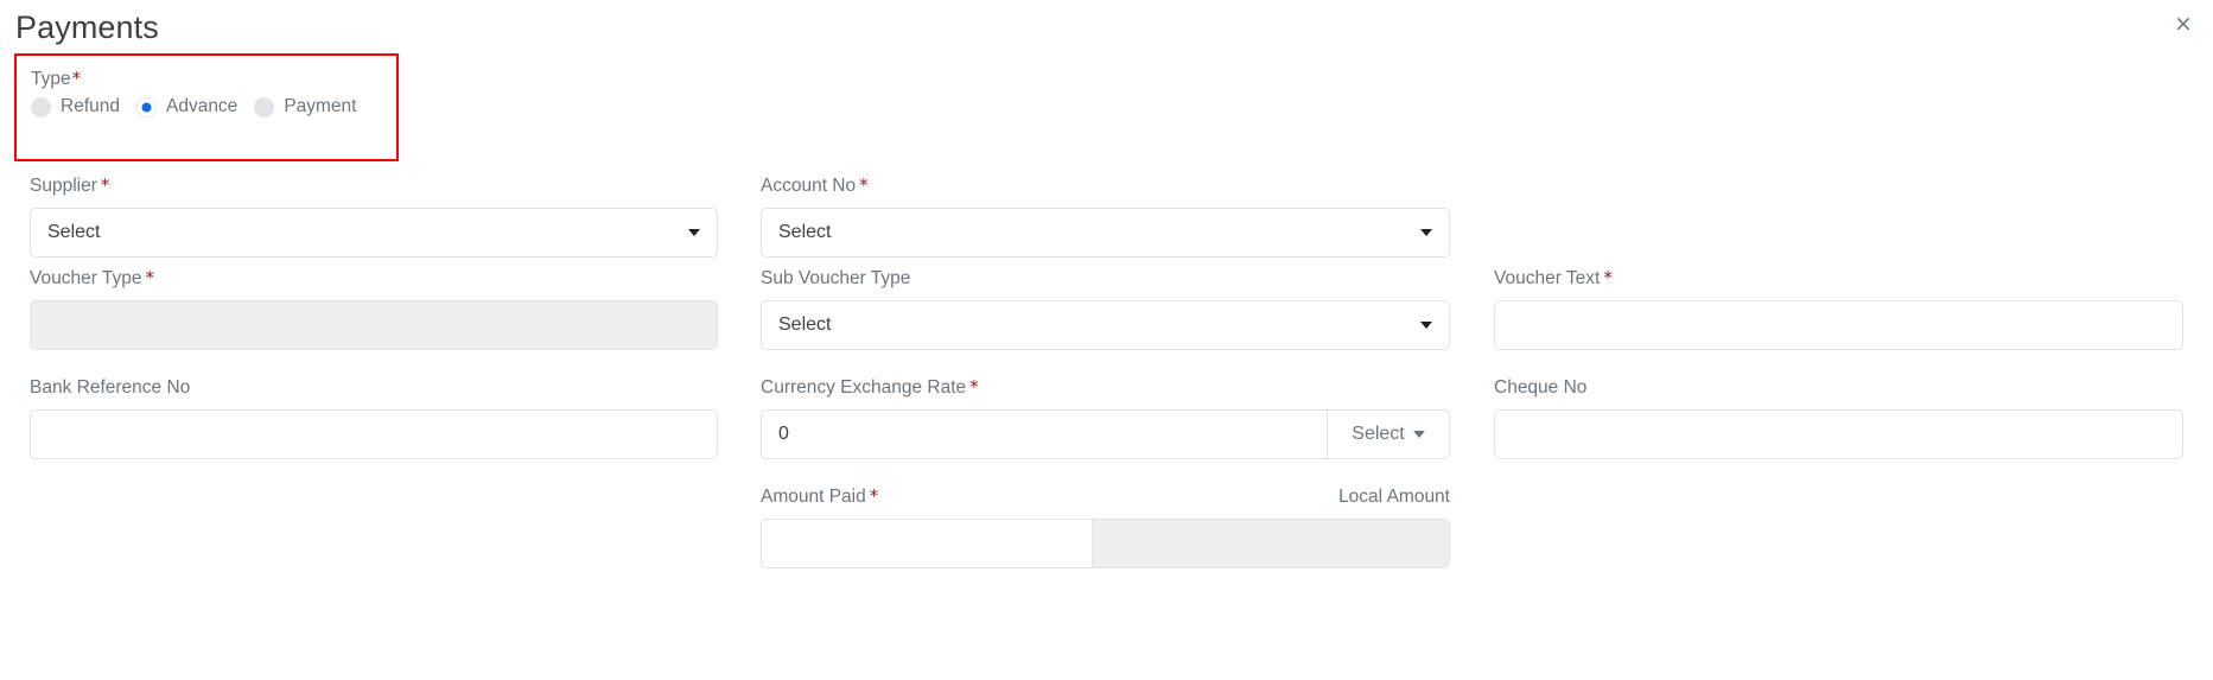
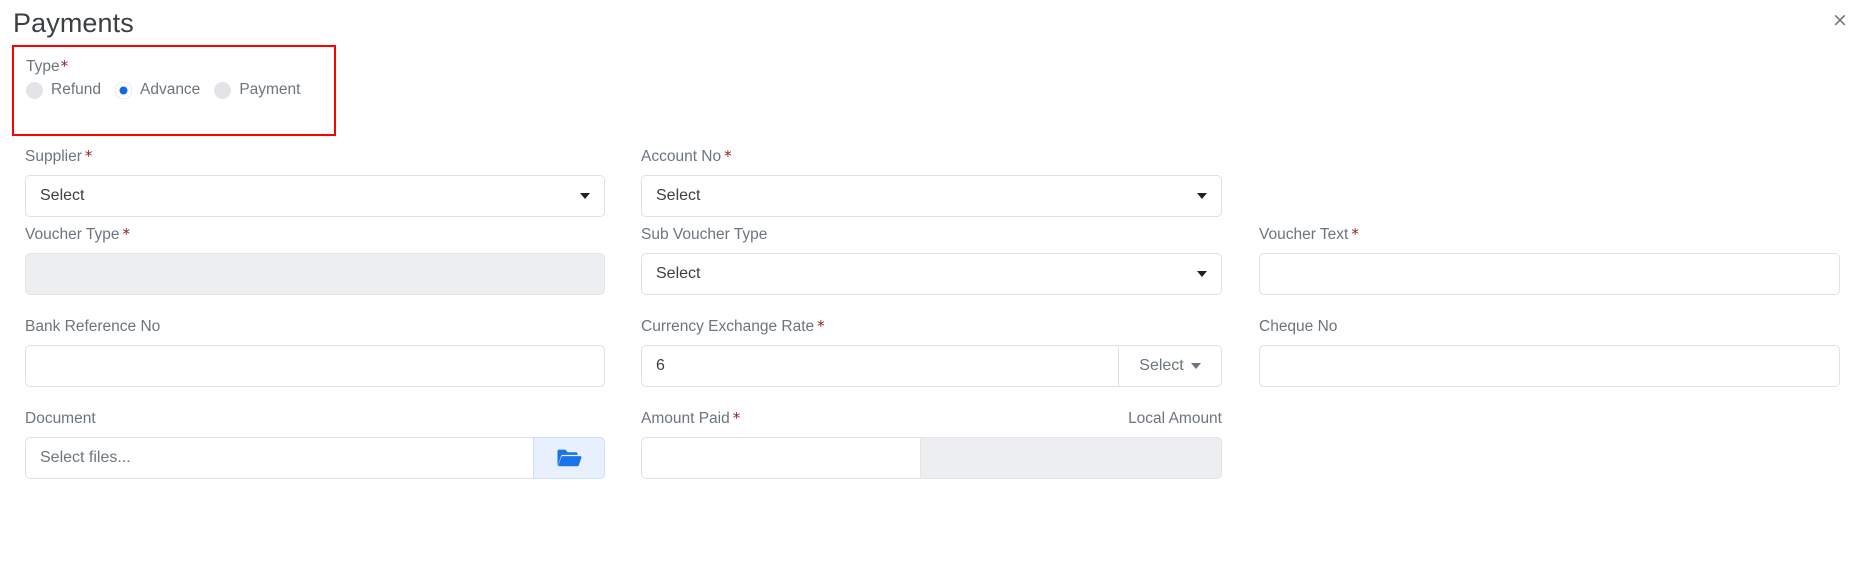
  Payments
  ×
  Type*
  Refund
  Advance
  Payment
  Supplier *
  Select
  Account No *
  Select
  Voucher Type *
  Sub Voucher Type
  Select
  Voucher Text *
  Bank Reference No
  Currency Exchange Rate *
- 0
+ 6
  Select
  Cheque No
+ Document
+ Select files...
  Amount Paid *
  Local Amount
